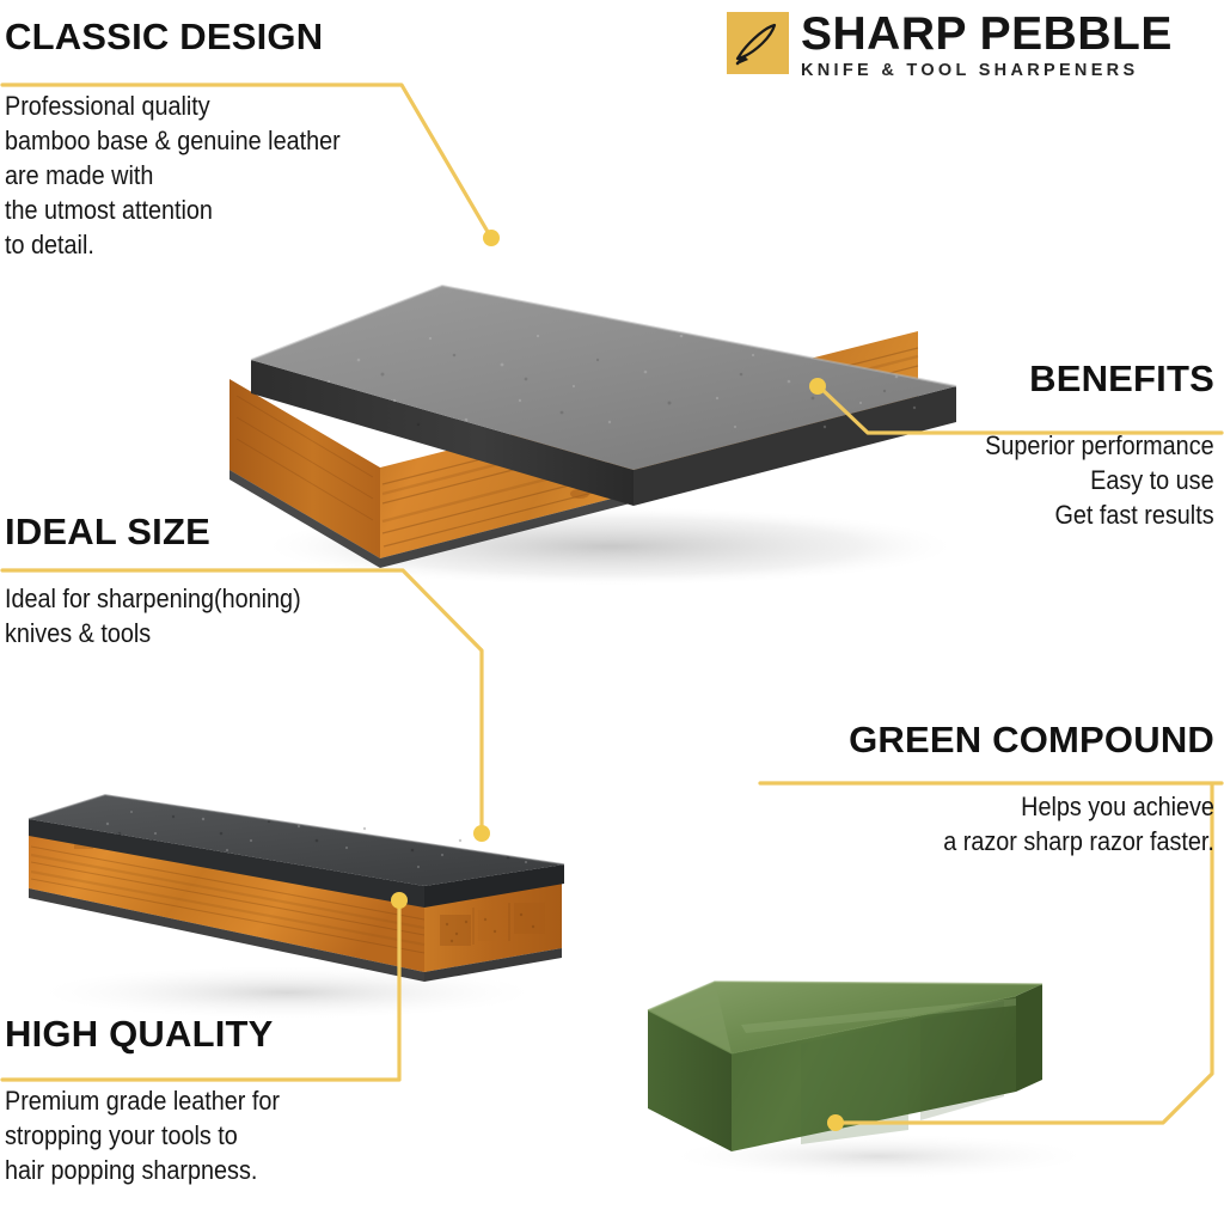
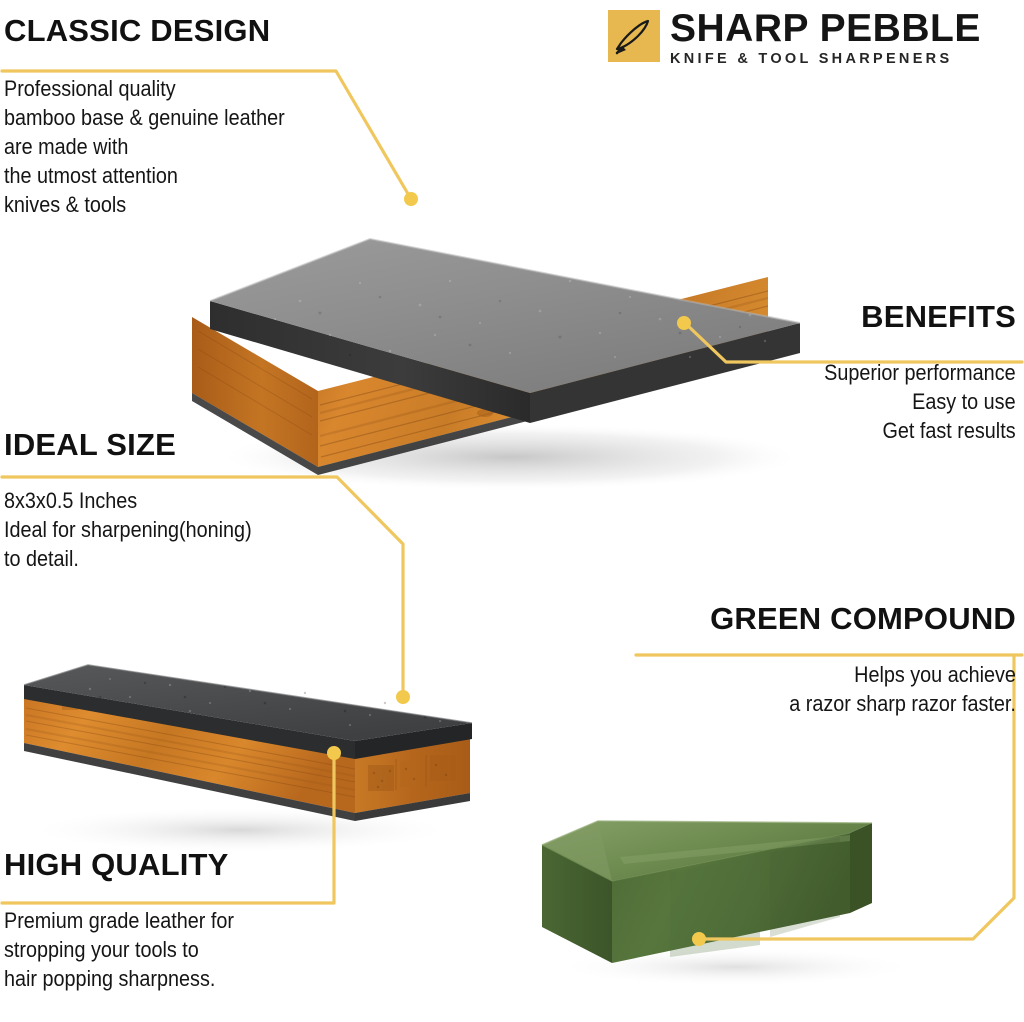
  SHARP PEBBLE
  KNIFE & TOOL SHARPENERS
  CLASSIC DESIGN
  Professional quality
  bamboo base & genuine leather
  are made with
  the utmost attention
- to detail.
+ knives & tools
  BENEFITS
  Superior performance
  Easy to use
  Get fast results
  IDEAL SIZE
+ 8x3x0.5 Inches
  Ideal for sharpening(honing)
- knives & tools
+ to detail.
  GREEN COMPOUND
  Helps you achieve
  a razor sharp razor faster.
  HIGH QUALITY
  Premium grade leather for
  stropping your tools to
  hair popping sharpness.
